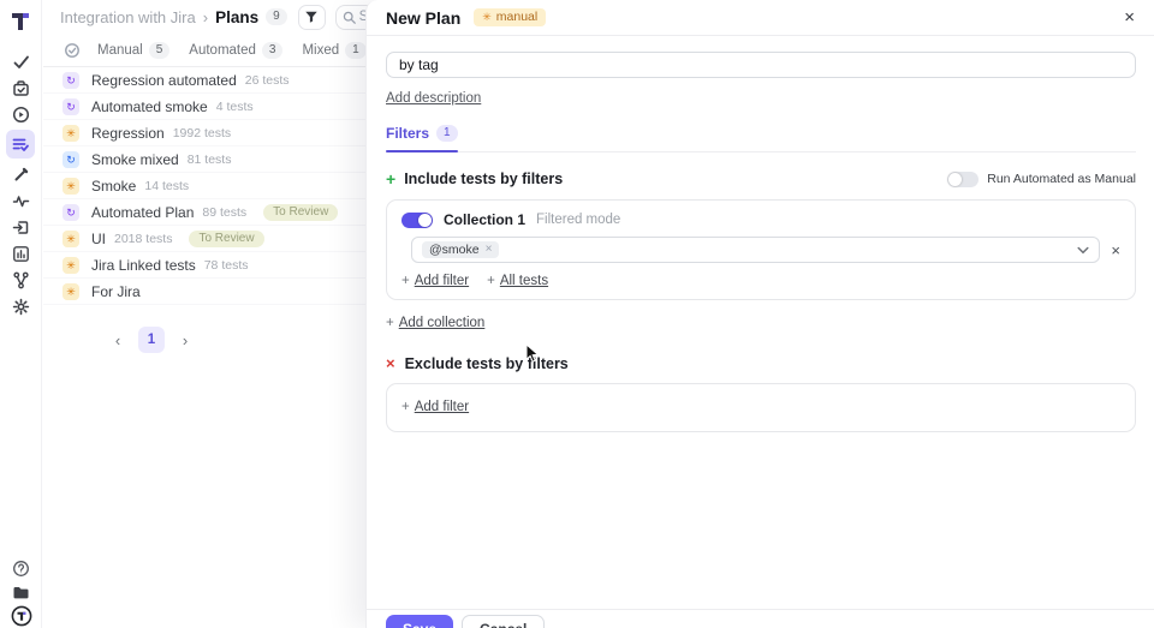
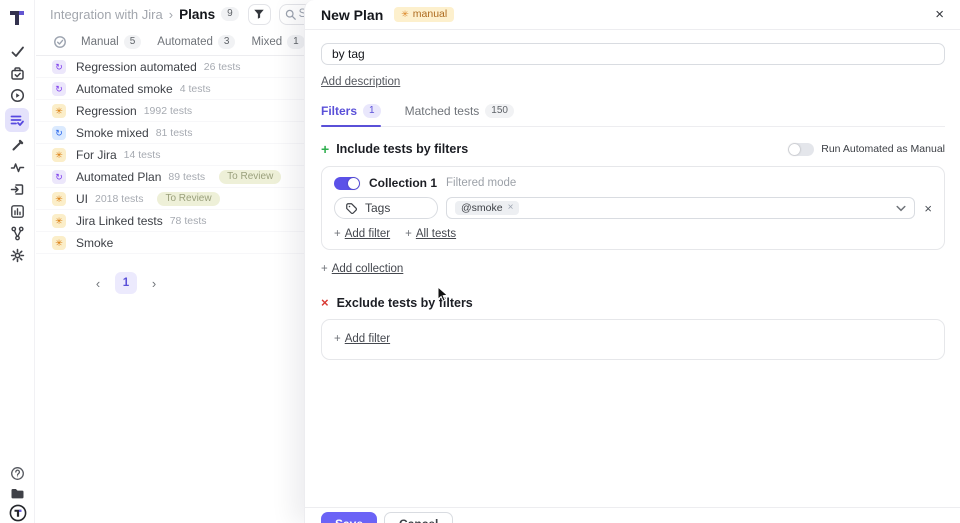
  Integration with Jira
  ›
  Plans
  9
  Manual
  5
  Automated
  3
  Mixed
  1
  ↻
  Regression automated
  26 tests
  ↻
  Automated smoke
  4 tests
  ✳
  Regression
  1992 tests
  ↻
  Smoke mixed
  81 tests
  ✳
- Smoke
+ For Jira
  14 tests
  ↻
  Automated Plan
  89 tests
  To Review
  ✳
  UI
  2018 tests
  To Review
  ✳
  Jira Linked tests
  78 tests
  ✳
- For Jira
+ Smoke
  ‹
  1
  ›
  New Plan
  ✳
  manual
  ×
  by tag Add description
  Filters
  1
+ Matched tests
+ 150
  +
  Include tests by filters
  Run Automated as Manual
  Collection 1
  Filtered mode
+ Tags
  @smoke
  ×
  ×
  + Add filter
  + All tests
  + Add collection
  ×
  Exclude tests by filters
  + Add filter
